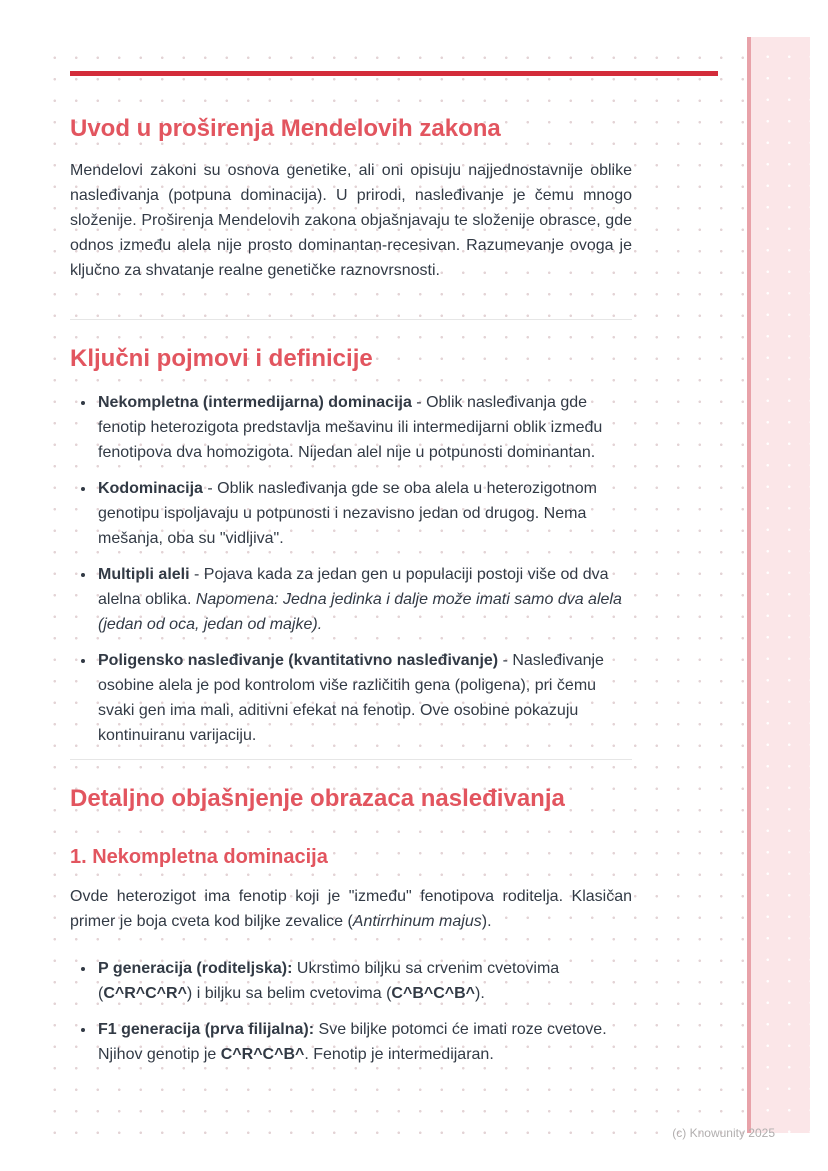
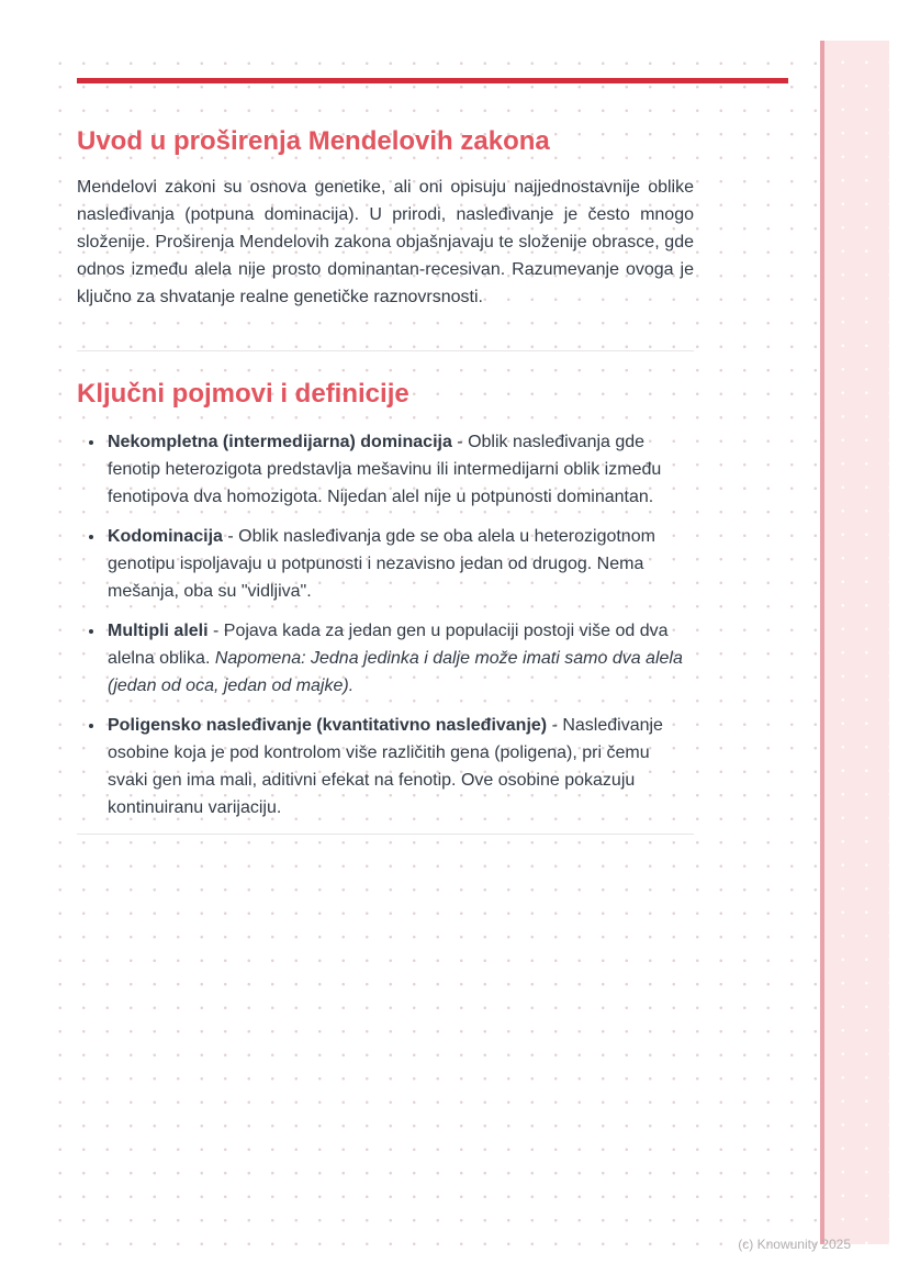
  Uvod u proširenja Mendelovih zakona
- Mendelovi zakoni su osnova genetike, ali oni opisuju najjednostavnije oblike nasleđivanja (potpuna dominacija). U prirodi, nasleđivanje je čemu mnogo složenije. Proširenja Mendelovih zakona objašnjavaju te složenije obrasce, gde odnos između alela nije prosto dominantan-recesivan. Razumevanje ovoga je ključno za shvatanje realne genetičke raznovrsnosti.
+ Mendelovi zakoni su osnova genetike, ali oni opisuju najjednostavnije oblike nasleđivanja (potpuna dominacija). U prirodi, nasleđivanje je često mnogo složenije. Proširenja Mendelovih zakona objašnjavaju te složenije obrasce, gde odnos između alela nije prosto dominantan-recesivan. Razumevanje ovoga je ključno za shvatanje realne genetičke raznovrsnosti.
  Ključni pojmovi i definicije
  Nekompletna (intermedijarna) dominacija - Oblik nasleđivanja gde fenotip heterozigota predstavlja mešavinu ili intermedijarni oblik između fenotipova dva homozigota. Nijedan alel nije u potpunosti dominantan.
  Kodominacija - Oblik nasleđivanja gde se oba alela u heterozigotnom genotipu ispoljavaju u potpunosti i nezavisno jedan od drugog. Nema mešanja, oba su "vidljiva".
  Multipli aleli - Pojava kada za jedan gen u populaciji postoji više od dva alelna oblika. Napomena: Jedna jedinka i dalje može imati samo dva alela (jedan od oca, jedan od majke).
- Poligensko nasleđivanje (kvantitativno nasleđivanje) - Nasleđivanje osobine alela je pod kontrolom više različitih gena (poligena), pri čemu svaki gen ima mali, aditivni efekat na fenotip. Ove osobine pokazuju kontinuiranu varijaciju.
+ Poligensko nasleđivanje (kvantitativno nasleđivanje) - Nasleđivanje osobine koja je pod kontrolom više različitih gena (poligena), pri čemu svaki gen ima mali, aditivni efekat na fenotip. Ove osobine pokazuju kontinuiranu varijaciju.
- Detaljno objašnjenje obrazaca nasleđivanja
- 1. Nekompletna dominacija
- Ovde heterozigot ima fenotip koji je "između" fenotipova roditelja. Klasičan primer je boja cveta kod biljke zevalice (Antirrhinum majus).
- P generacija (roditeljska): Ukrstimo biljku sa crvenim cvetovima (C^R^C^R^) i biljku sa belim cvetovima (C^B^C^B^).
- F1 generacija (prva filijalna): Sve biljke potomci će imati roze cvetove. Njihov genotip je C^R^C^B^. Fenotip je intermedijaran.
  (c) Knowunity 2025
